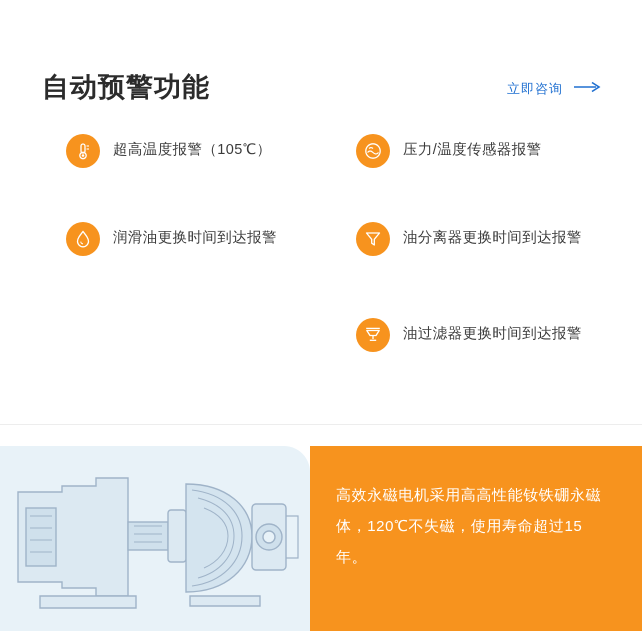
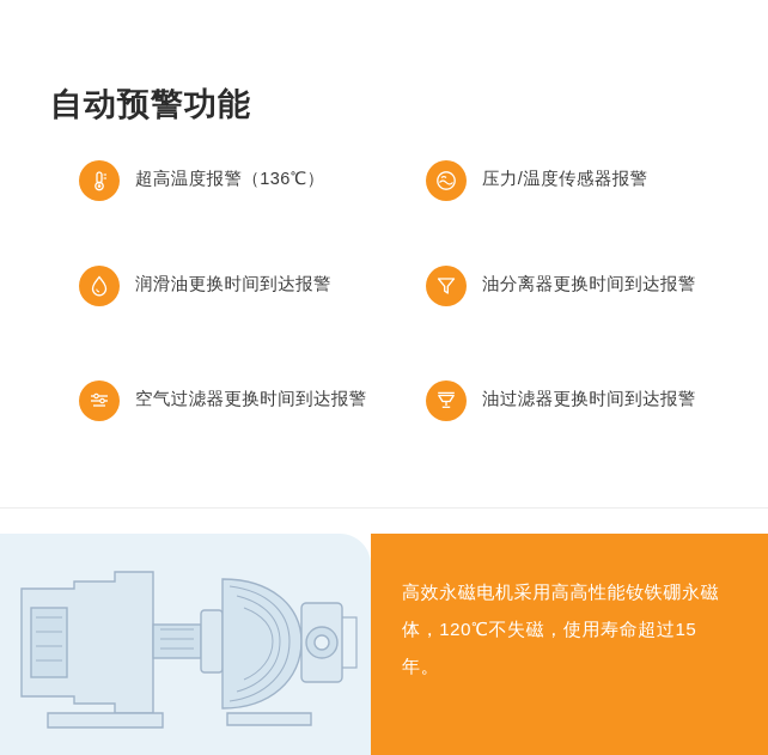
  自动预警功能
- 立即咨询
- 超高温度报警（105℃）
+ 超高温度报警（136℃）
  压力/温度传感器报警
  润滑油更换时间到达报警
  油分离器更换时间到达报警
+ 空气过滤器更换时间到达报警
  油过滤器更换时间到达报警
  高效永磁电机采用高高性能钕铁硼永磁体，120℃不失磁，使用寿命超过15年。
